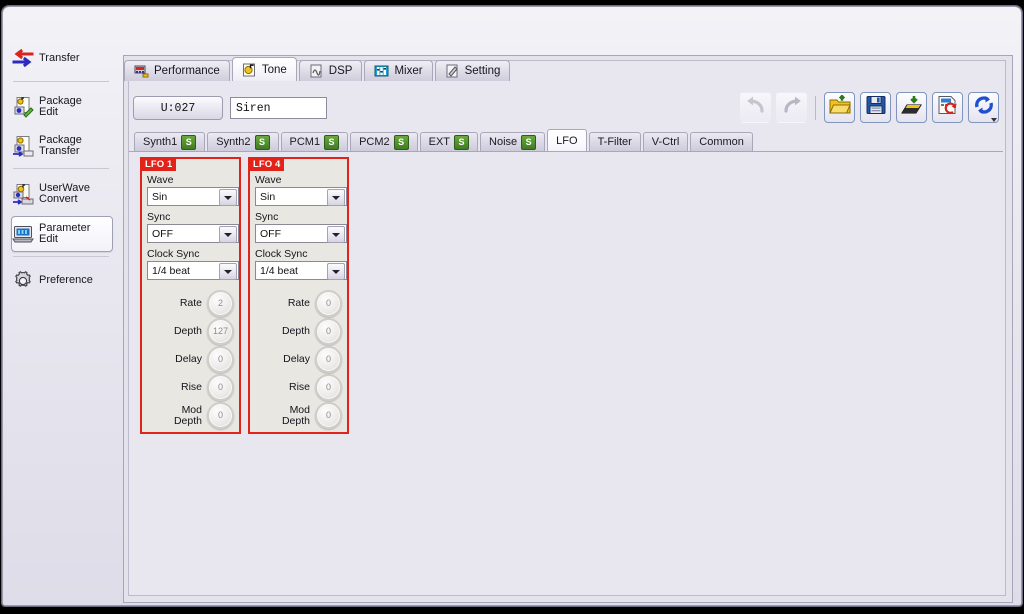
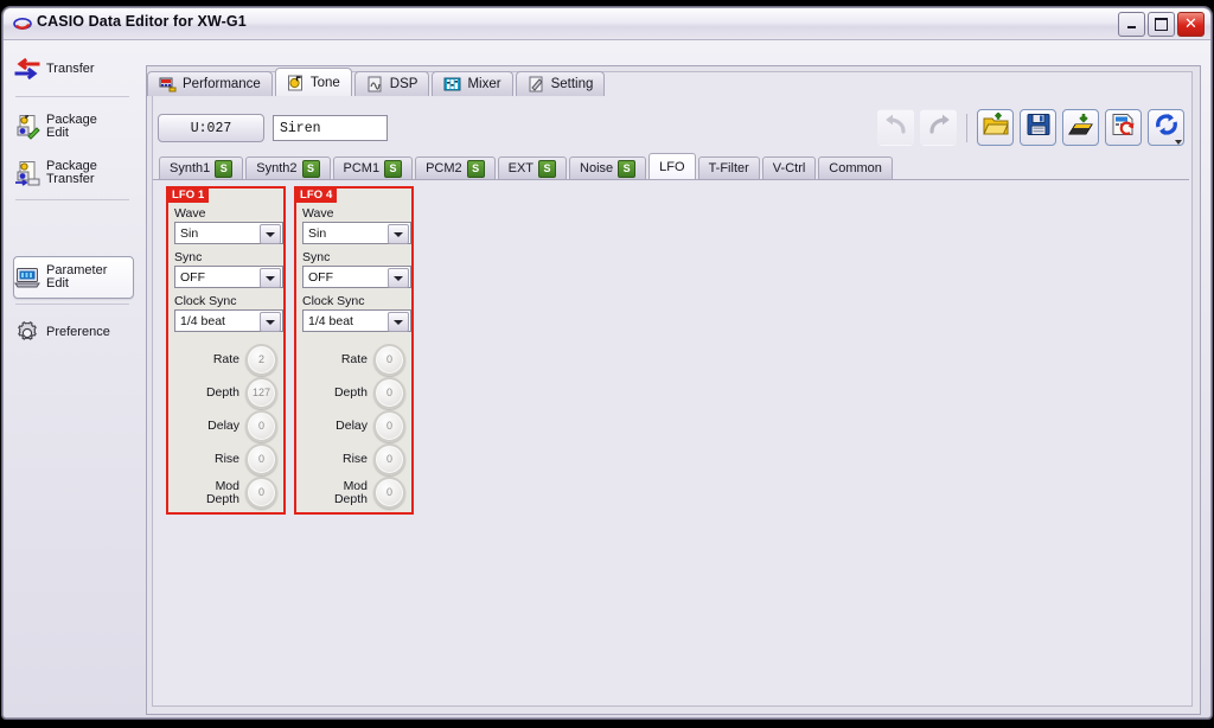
+ CASIO Data Editor for XW-G1
+ ✕
  Transfer
  Package
  Edit
  Package
  Transfer
- UserWave
- Convert
  Parameter
  Edit
  Preference
  Performance
  Tone
  DSP
  Mixer
  Setting
  U:027
  Siren
  Synth1
  S
  Synth2
  S
  PCM1
  S
  PCM2
  S
  EXT
  S
  Noise
  S
  LFO
  T-Filter
  V-Ctrl
  Common
  LFO 1
  Wave
  Sin
  Sync
  OFF
  Clock Sync
  1/4 beat
  Rate
  2
  Depth
  127
  Delay
  0
  Rise
  0
  Mod
  Depth
  0
  LFO 4
  Wave
  Sin
  Sync
  OFF
  Clock Sync
  1/4 beat
  Rate
  0
  Depth
  0
  Delay
  0
  Rise
  0
  Mod
  Depth
  0
